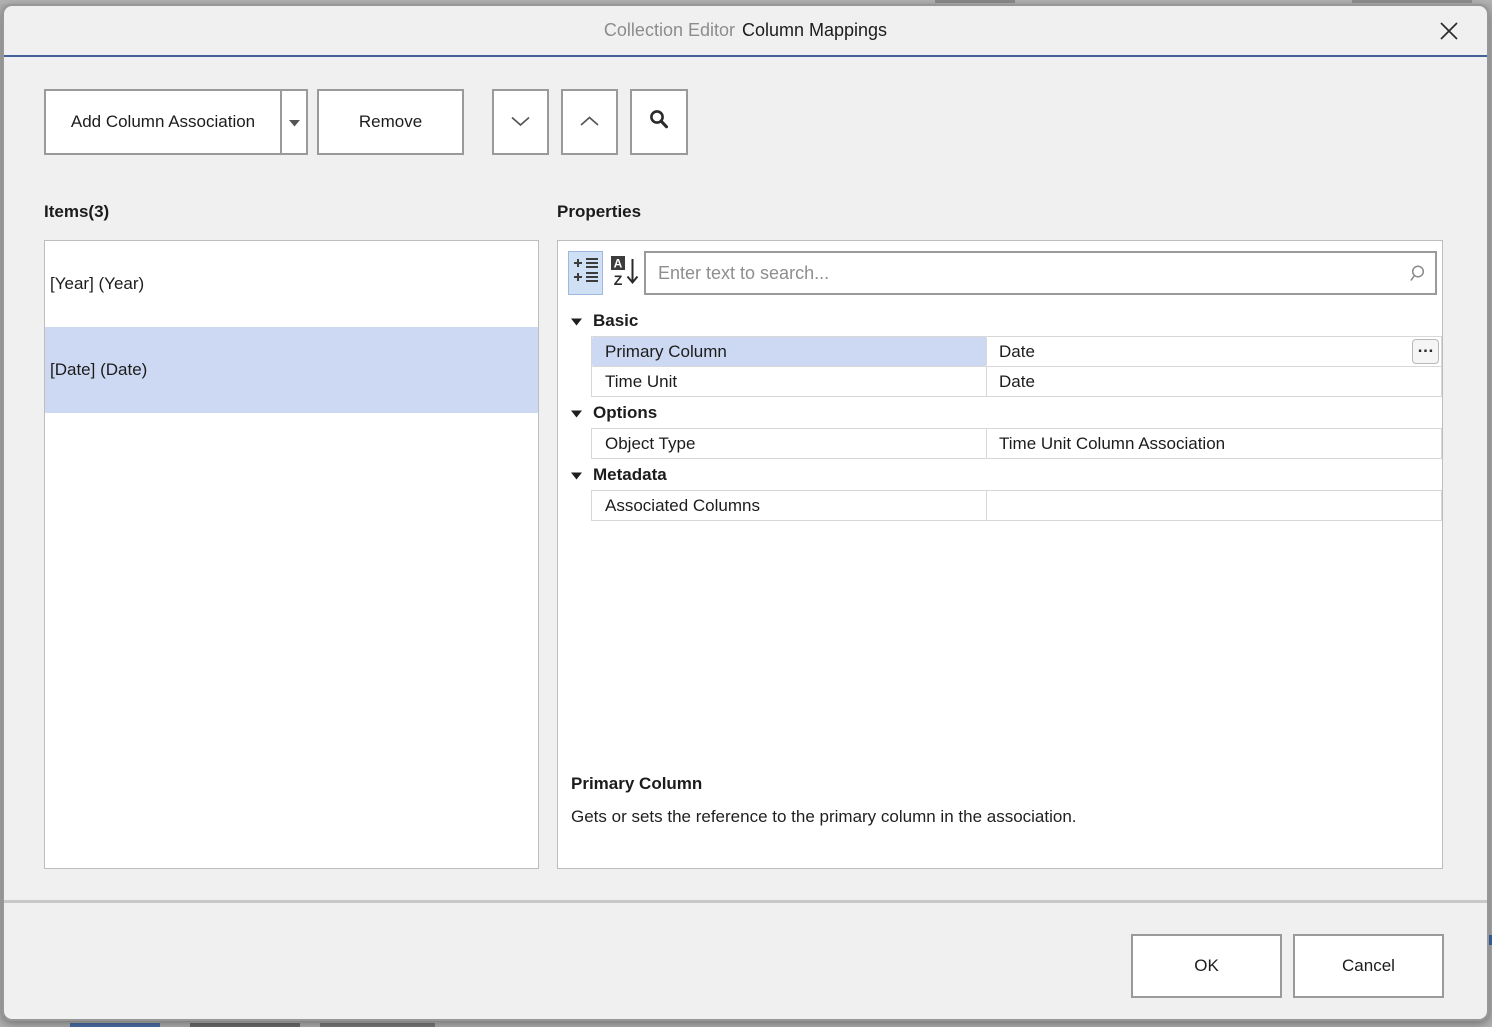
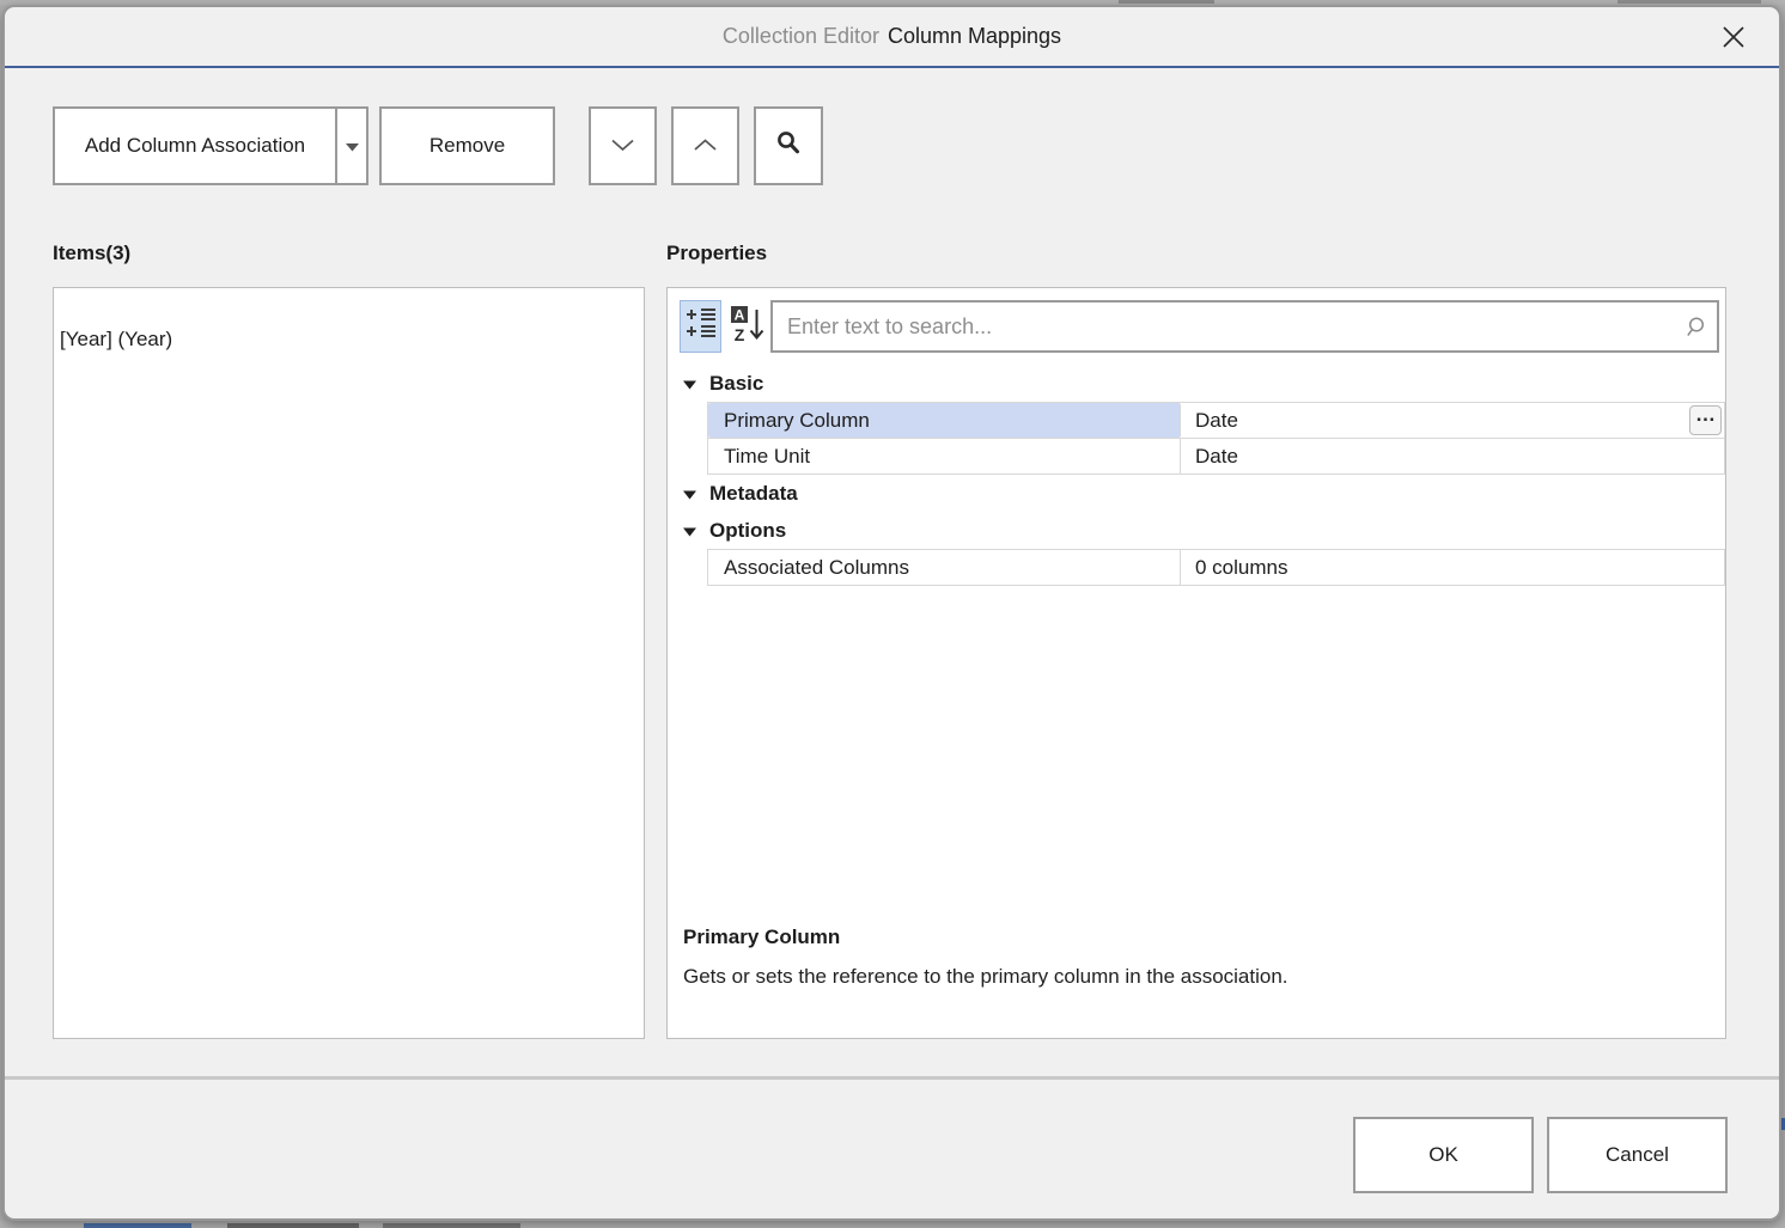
  Collection Editor Column Mappings
  Add Column Association
  Remove
  Items(3)
  Properties
  [Year] (Year)
- [Date] (Date)
  A
  Z
  Enter text to search...
  Basic
  Primary Column
  Date
  …
  Time Unit
  Date
- Options
+ Metadata
- Object Type
- Time Unit Column Association
- Metadata
+ Options
  Associated Columns
+ 0 columns
  Primary Column
  Gets or sets the reference to the primary column in the association.
  OK
  Cancel
